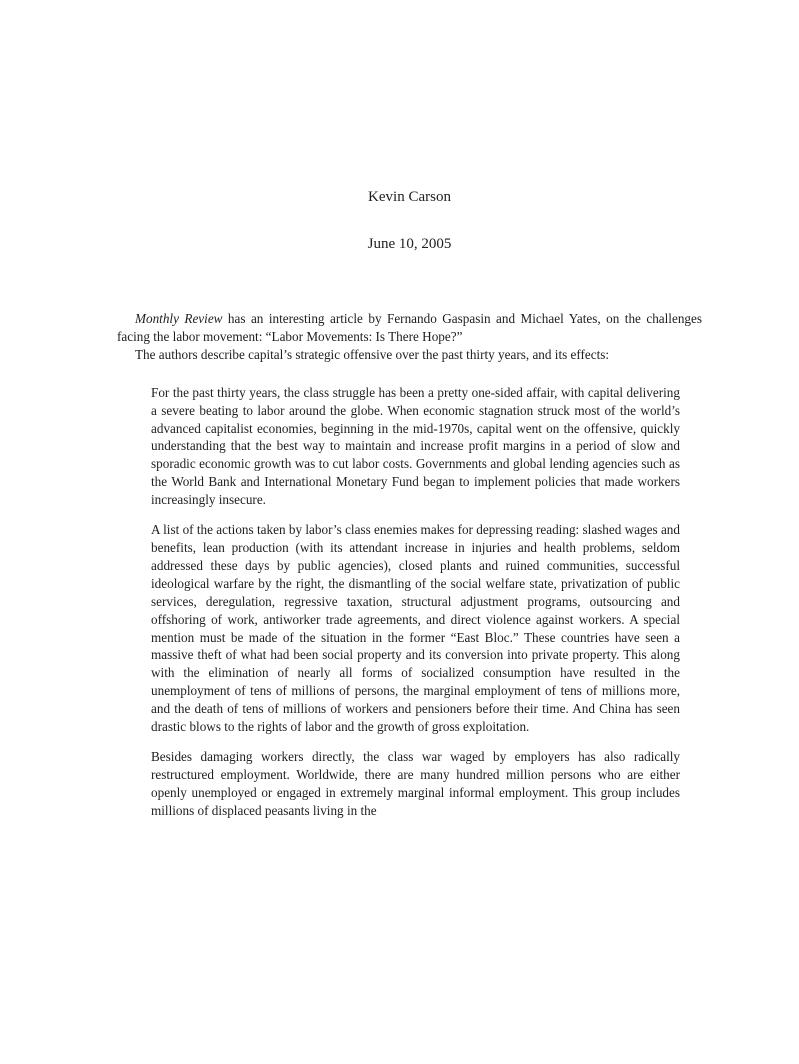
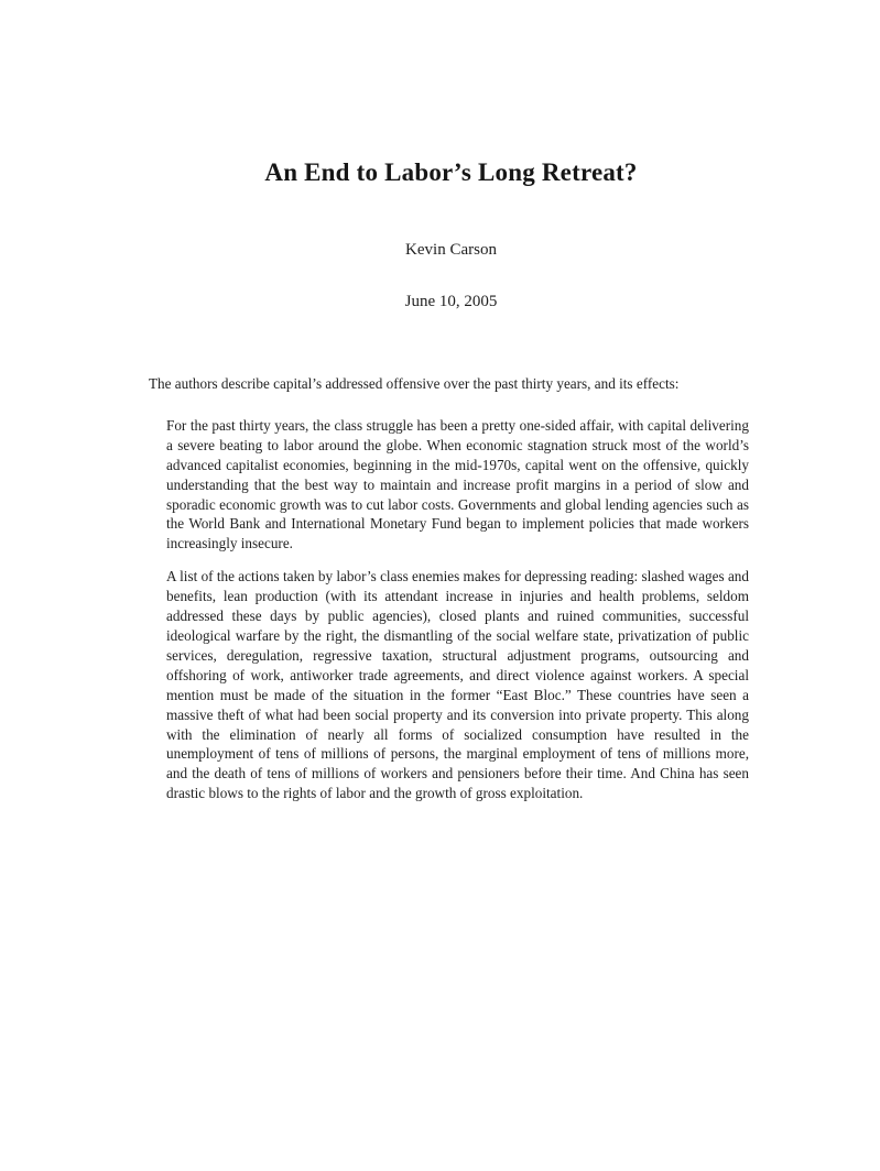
+ An End to Labor’s Long Retreat?
  Kevin Carson
  June 10, 2005
- Monthly Review has an interesting article by Fernando Gaspasin and Michael Yates, on the challenges facing the labor movement: “Labor Movements: Is There Hope?”
- The authors describe capital’s strategic offensive over the past thirty years, and its effects:
+ The authors describe capital’s addressed offensive over the past thirty years, and its effects:
  For the past thirty years, the class struggle has been a pretty one-sided affair, with capital delivering a severe beating to labor around the globe. When economic stagnation struck most of the world’s advanced capitalist economies, beginning in the mid-1970s, capital went on the offensive, quickly understanding that the best way to maintain and increase profit margins in a period of slow and sporadic economic growth was to cut labor costs. Governments and global lending agencies such as the World Bank and International Monetary Fund began to implement policies that made workers increasingly insecure.
  A list of the actions taken by labor’s class enemies makes for depressing reading: slashed wages and benefits, lean production (with its attendant increase in injuries and health problems, seldom addressed these days by public agencies), closed plants and ruined communities, successful ideological warfare by the right, the dismantling of the social welfare state, privatization of public services, deregulation, regressive taxation, structural adjustment programs, outsourcing and offshoring of work, antiworker trade agreements, and direct violence against workers. A special mention must be made of the situation in the former “East Bloc.” These countries have seen a massive theft of what had been social property and its conversion into private property. This along with the elimination of nearly all forms of socialized consumption have resulted in the unemployment of tens of millions of persons, the marginal employment of tens of millions more, and the death of tens of millions of workers and pensioners before their time. And China has seen drastic blows to the rights of labor and the growth of gross exploitation.
- Besides damaging workers directly, the class war waged by employers has also radically restructured employment. Worldwide, there are many hundred million persons who are either openly unemployed or engaged in extremely marginal informal employment. This group includes millions of displaced peasants living in the
